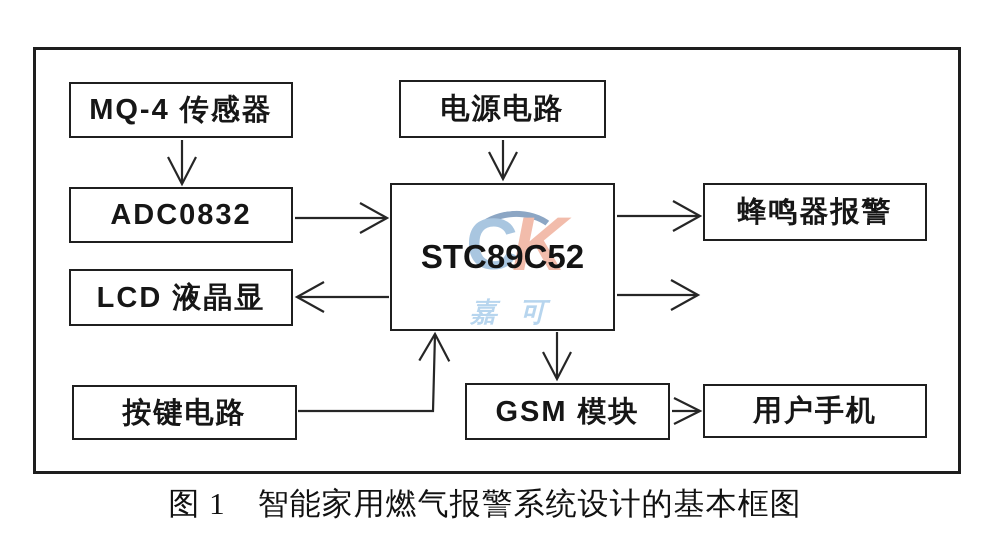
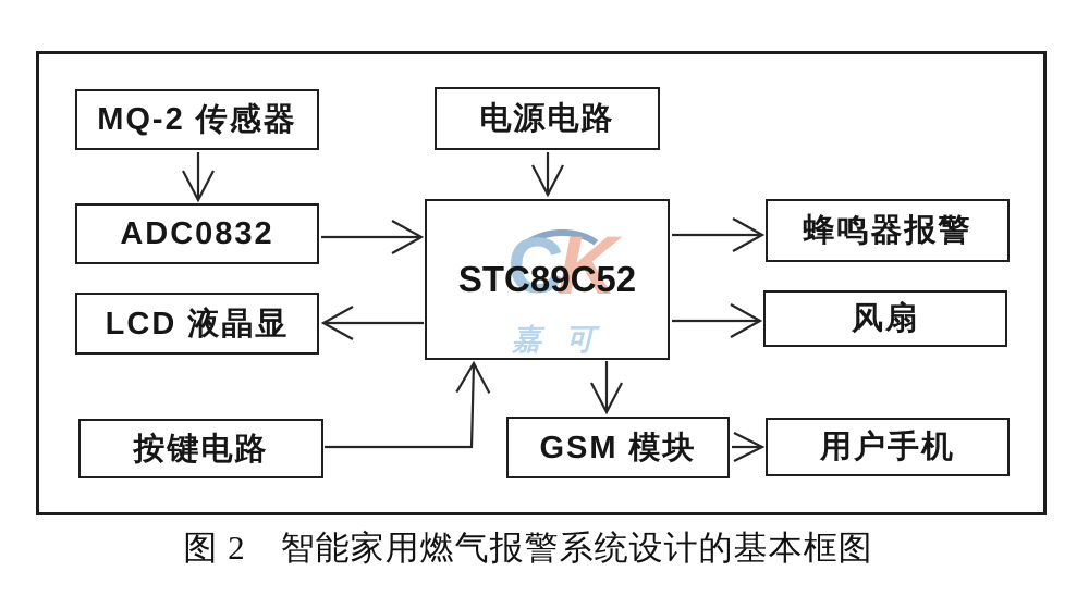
- MQ-4 传感器
+ MQ-2 传感器
  电源电路
  ADC0832
  C
  K
  嘉可
  STC89C52
  蜂鸣器报警
  LCD 液晶显
+ 风扇
  按键电路
  GSM 模块
  用户手机
- 图 1 智能家用燃气报警系统设计的基本框图
+ 图 2 智能家用燃气报警系统设计的基本框图
